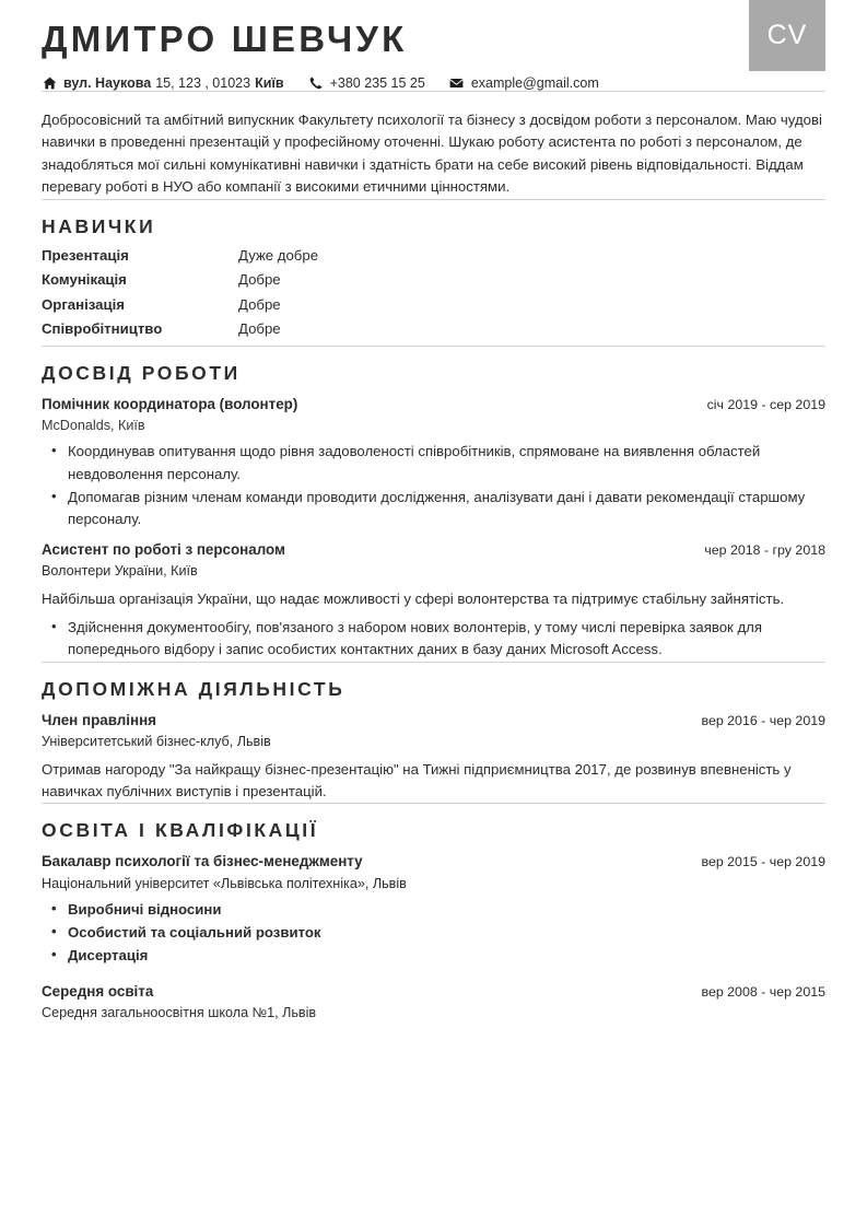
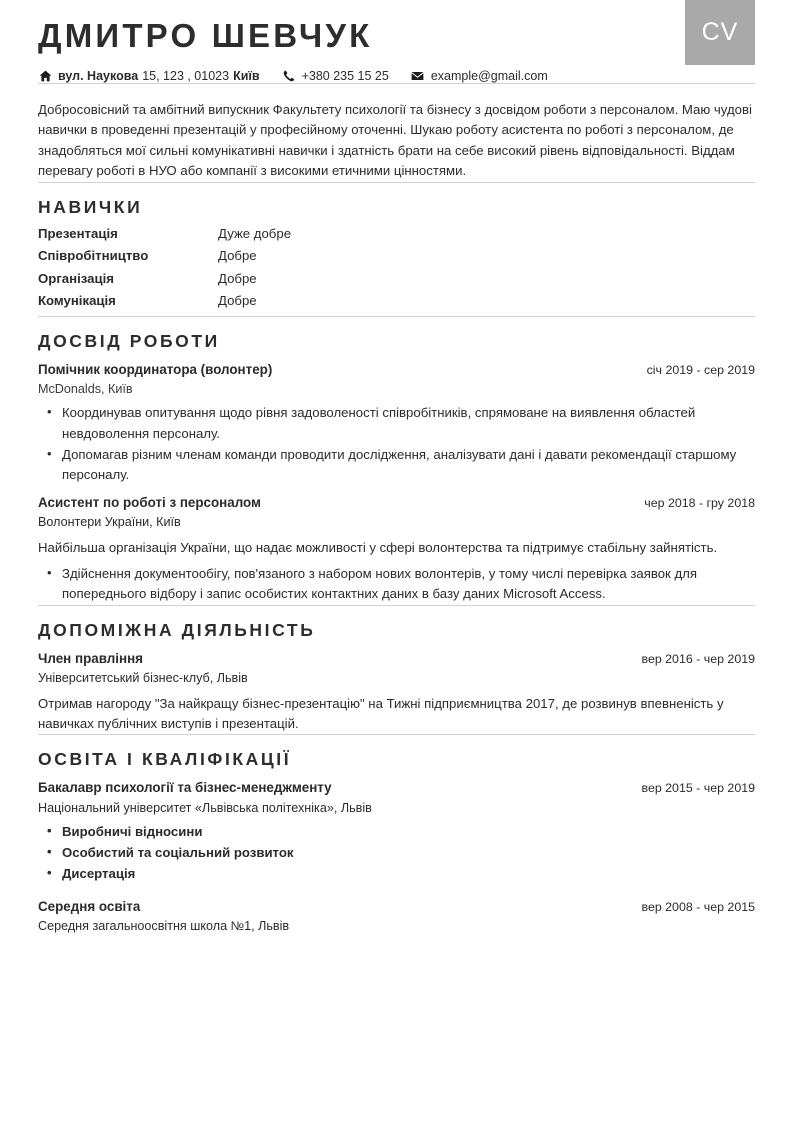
  CV
  ДМИТРО ШЕВЧУК
  вул. Наукова
  15, 123 , 01023
  Київ
  +380 235 15 25
  example@gmail.com
  Добросовісний та амбітний випускник Факультету психології та бізнесу з досвідом роботи з персоналом. Маю чудові навички в проведенні презентацій у професійному оточенні. Шукаю роботу асистента по роботі з персоналом, де знадобляться мої сильні комунікативні навички і здатність брати на себе високий рівень відповідальності. Віддам перевагу роботі в НУО або компанії з високими етичними цінностями.
  НАВИЧКИ
  Презентація	Дуже добре
- Комунікація	Добре
+ Співробітництво	Добре
  Організація	Добре
- Співробітництво	Добре
+ Комунікація	Добре
  ДОСВІД РОБОТИ
  Помічник координатора (волонтер)
  січ 2019 - сер 2019
  McDonalds, Київ
  Координував опитування щодо рівня задоволеності співробітників, спрямоване на виявлення областей невдоволення персоналу.
  Допомагав різним членам команди проводити дослідження, аналізувати дані і давати рекомендації старшому персоналу.
  Асистент по роботі з персоналом
  чер 2018 - гру 2018
  Волонтери України, Київ
  Найбільша організація України, що надає можливості у сфері волонтерства та підтримує стабільну зайнятість.
  Здійснення документообігу, пов'язаного з набором нових волонтерів, у тому числі перевірка заявок для попереднього відбору і запис особистих контактних даних в базу даних Microsoft Access.
  ДОПОМІЖНА ДІЯЛЬНІСТЬ
  Член правління
  вер 2016 - чер 2019
  Університетський бізнес-клуб, Львів
  Отримав нагороду "За найкращу бізнес-презентацію" на Тижні підприємництва 2017, де розвинув впевненість у навичках публічних виступів і презентацій.
  ОСВІТА І КВАЛІФІКАЦІЇ
  Бакалавр психології та бізнес-менеджменту
  вер 2015 - чер 2019
  Національний університет «Львівська політехніка», Львів
  Виробничі відносини
  Особистий та соціальний розвиток
  Дисертація
  Середня освіта
  вер 2008 - чер 2015
  Середня загальноосвітня школа №1, Львів
